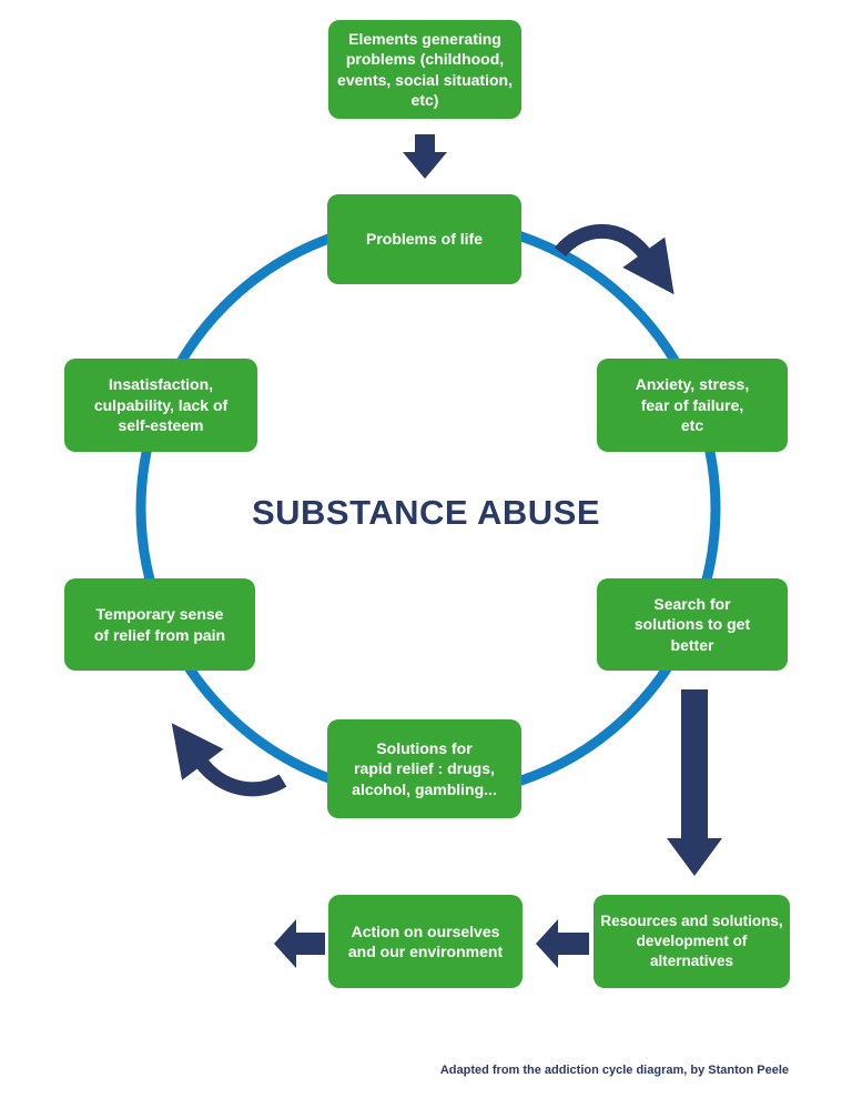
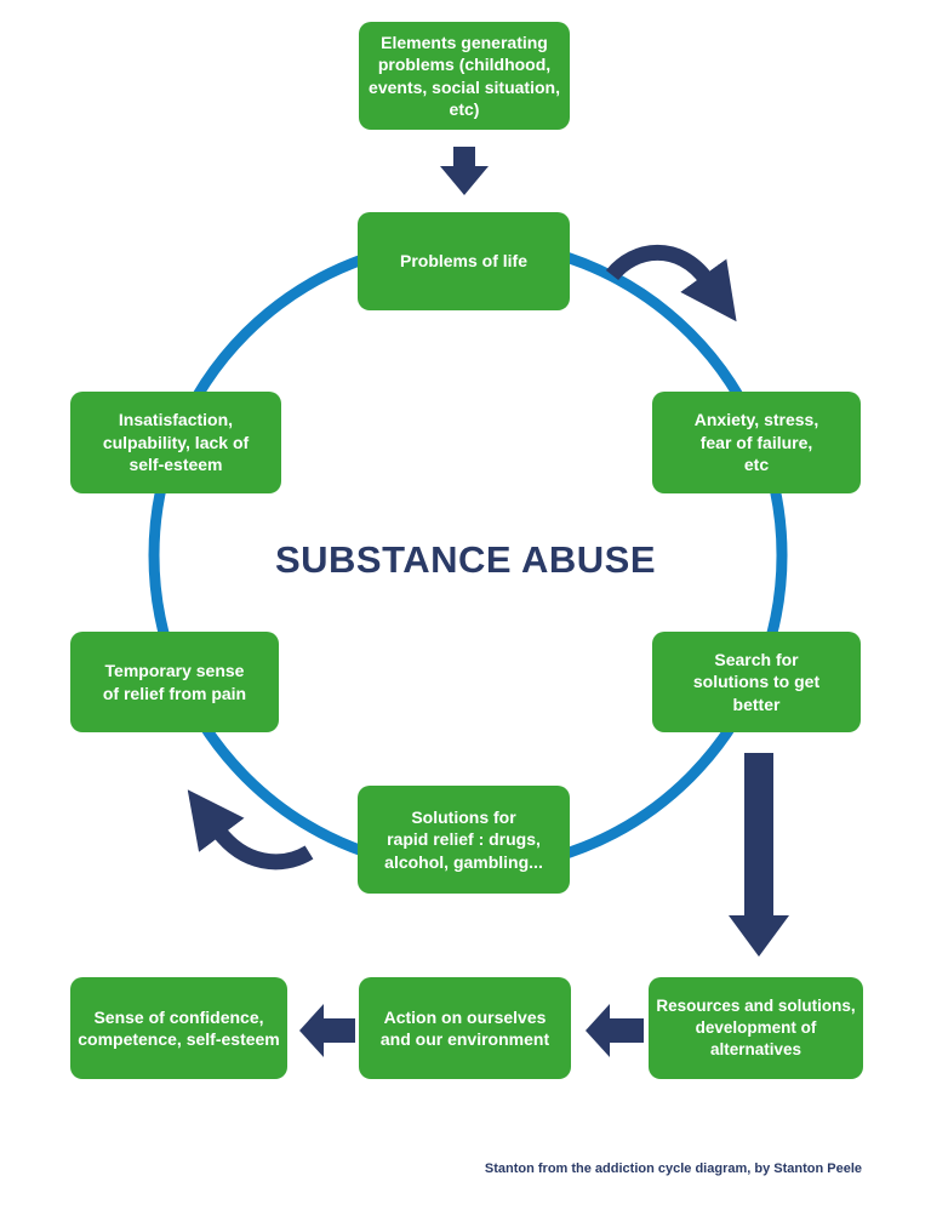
  Elements generating
  problems (childhood,
  events, social situation,
  etc)
  Problems of life
  Anxiety, stress,
  fear of failure,
  etc
  Insatisfaction,
  culpability, lack of
  self-esteem
  Search for
  solutions to get
  better
  Temporary sense
  of relief from pain
  Solutions for
  rapid relief : drugs,
  alcohol, gambling...
  Resources and solutions,
  development of
  alternatives
  Action on ourselves
  and our environment
+ Sense of confidence,
+ competence, self-esteem
  SUBSTANCE ABUSE
- Adapted from the addiction cycle diagram, by Stanton Peele
+ Stanton from the addiction cycle diagram, by Stanton Peele
